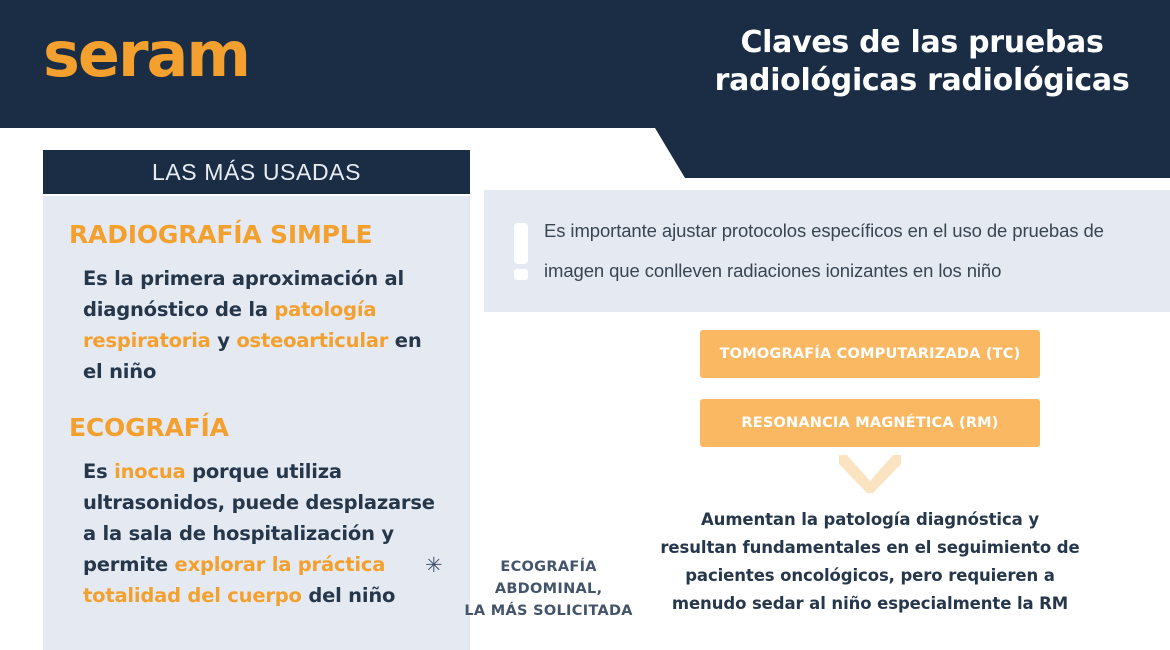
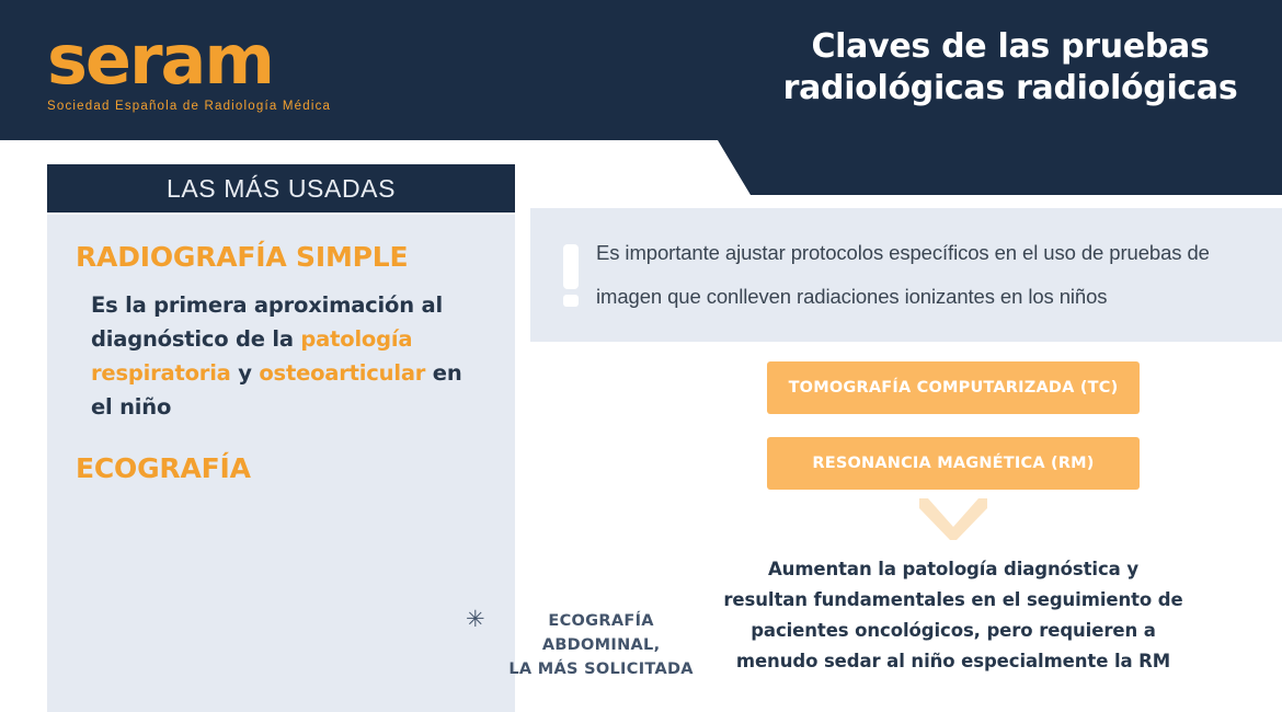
  seram
+ Sociedad Española de Radiología Médica
  Claves de las pruebas radiológicas radiológicas
  LAS MÁS USADAS
  RADIOGRAFÍA SIMPLE
  Es la primera aproximación al diagnóstico de la patología respiratoria y osteoarticular en el niño
  ECOGRAFÍA
- Es inocua porque utiliza ultrasonidos, puede desplazarse a la sala de hospitalización y permite explorar la práctica totalidad del cuerpo del niño
  ✳
  ECOGRAFÍA ABDOMINAL,
  LA MÁS SOLICITADA
- Es importante ajustar protocolos específicos en el uso de pruebas de imagen que conlleven radiaciones ionizantes en los niño
+ Es importante ajustar protocolos específicos en el uso de pruebas de imagen que conlleven radiaciones ionizantes en los niños
  TOMOGRAFÍA COMPUTARIZADA (TC)
  RESONANCIA MAGNÉTICA (RM)
  Aumentan la patología diagnóstica y resultan fundamentales en el seguimiento de pacientes oncológicos, pero requieren a menudo sedar al niño especialmente la RM
